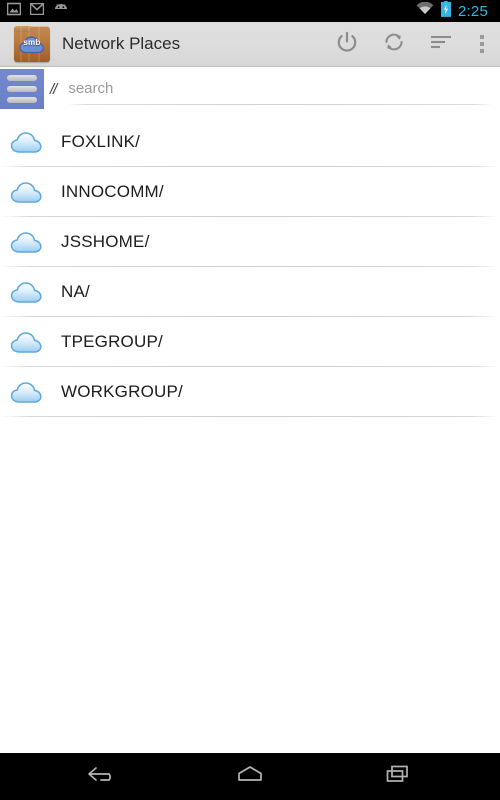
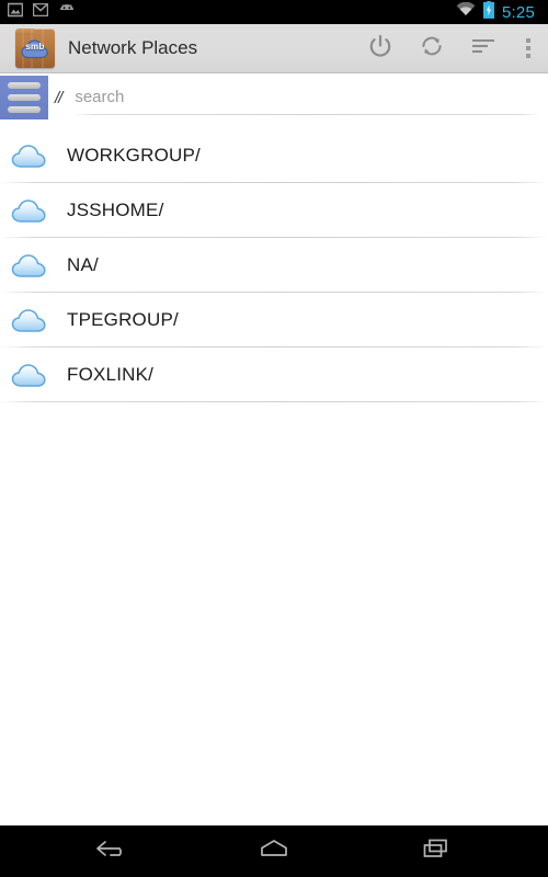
- 2:25
+ 5:25
  smb
  Network Places
  //
  search
- FOXLINK/
+ WORKGROUP/
- INNOCOMM/
  JSSHOME/
  NA/
  TPEGROUP/
- WORKGROUP/
+ FOXLINK/
